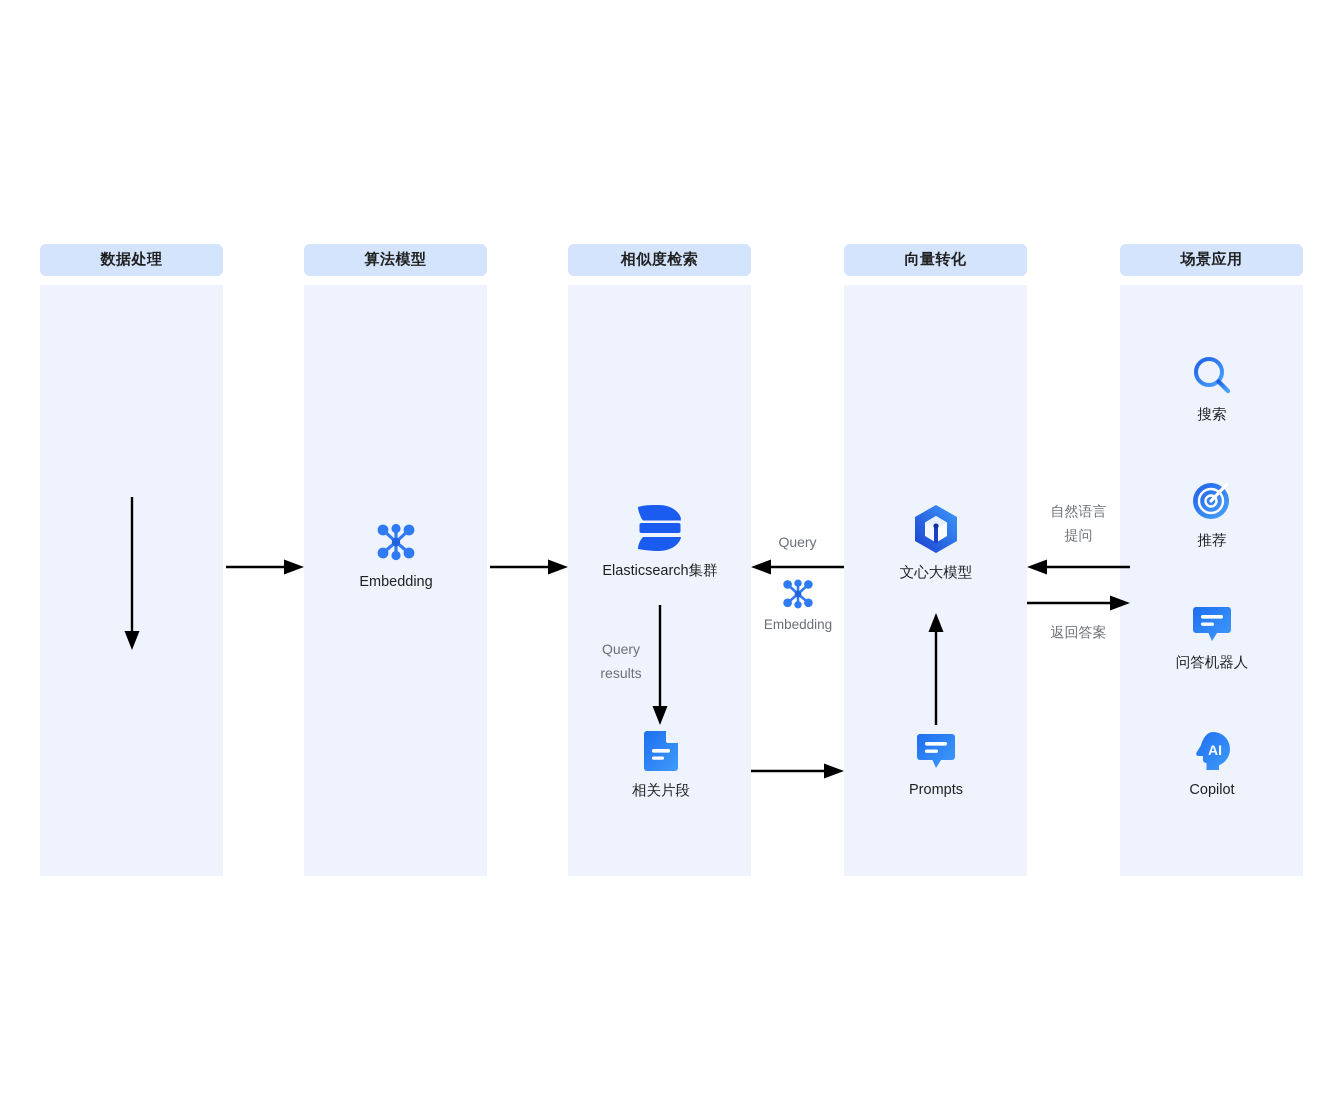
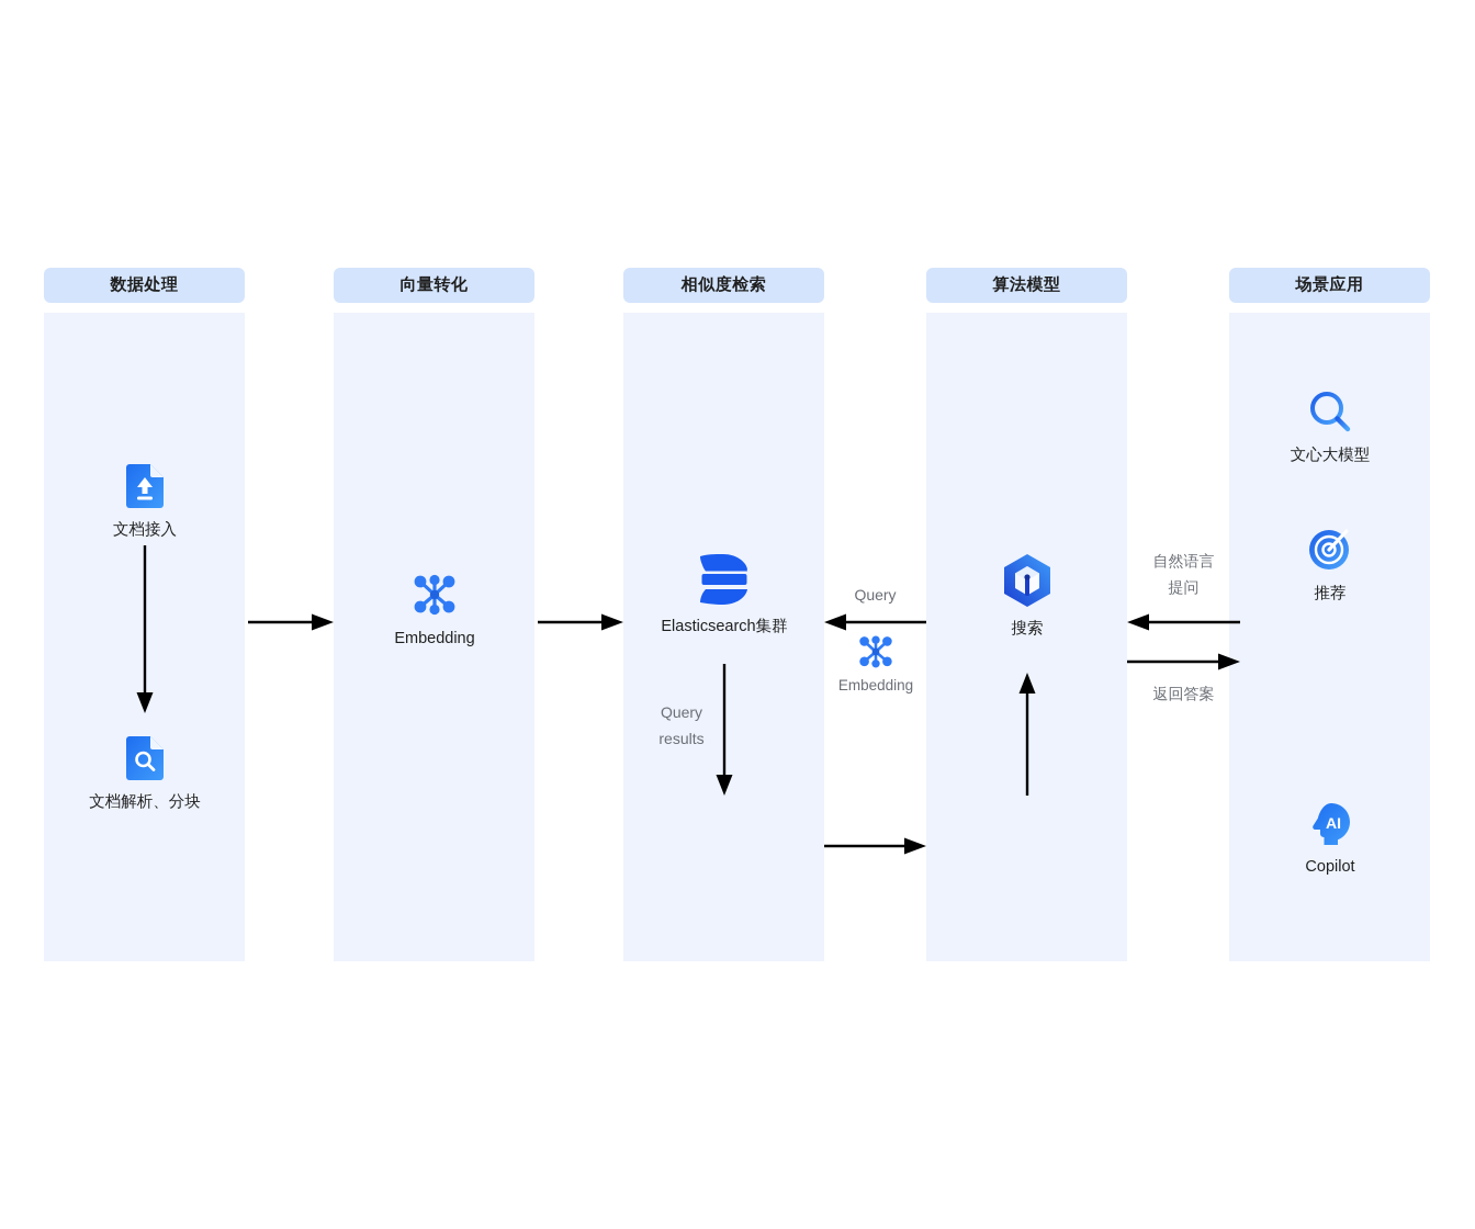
  数据处理
- 算法模型
+ 向量转化
  相似度检索
- 向量转化
+ 算法模型
  场景应用
+ 文档接入
+ 文档解析、分块
  Embedding
  Elasticsearch集群
- 相关片段
  Query
  results
- 文心大模型
+ 搜索
- Prompts
- 搜索
+ 文心大模型
  推荐
- 问答机器人
  AI
  Copilot
  Query
  Embedding
  自然语言
  提问
  返回答案
